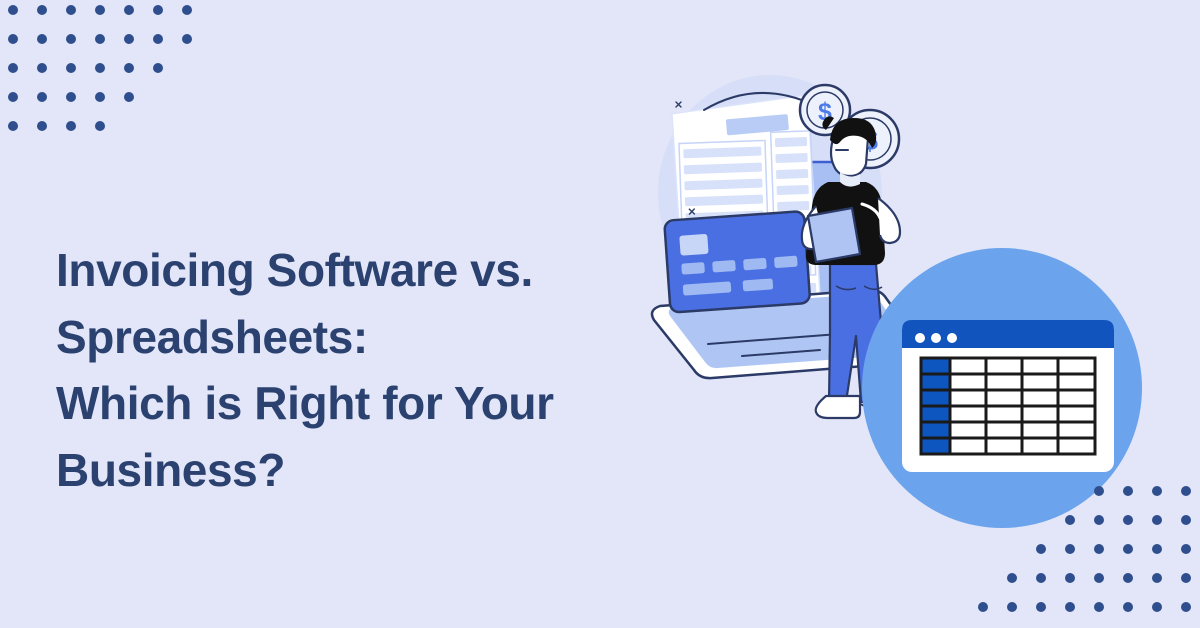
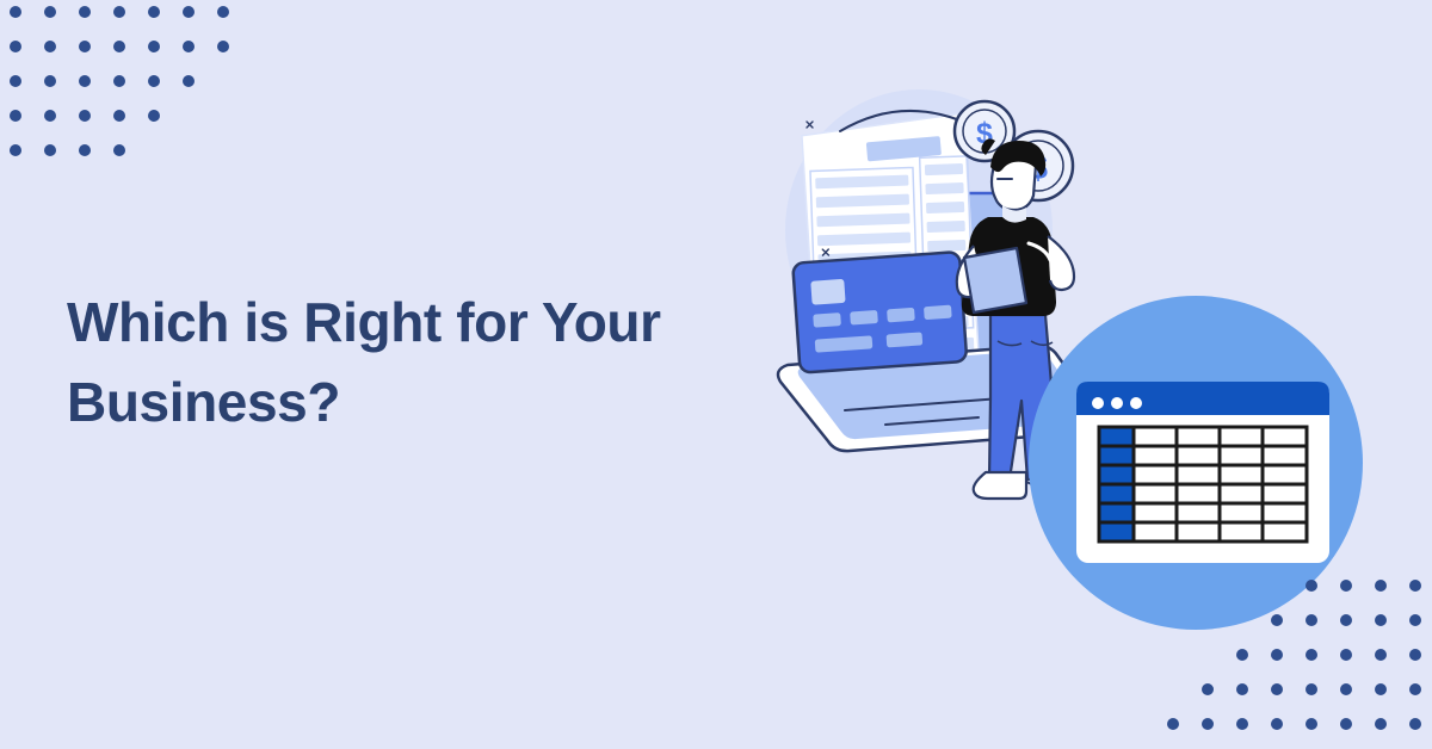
- Invoicing Software vs.
- Spreadsheets:
  Which is Right for Your
  Business?
  $
